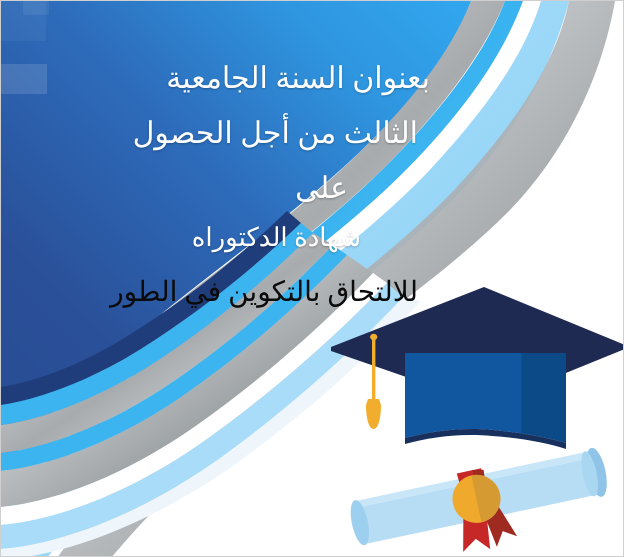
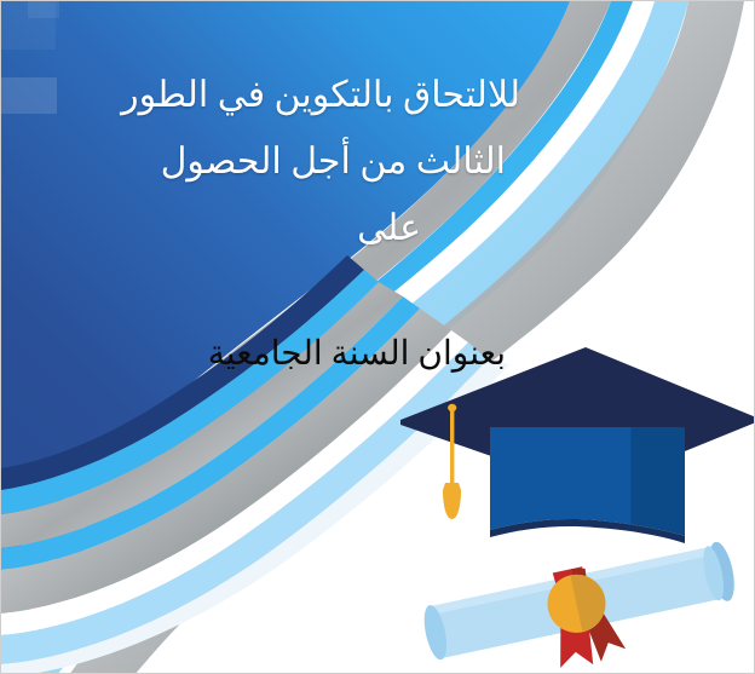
- بعنوان السنة الجامعية
+ للالتحاق بالتكوين في الطور
  الثالث من أجل الحصول
  على
- شهادة الدكتوراه
- للالتحاق بالتكوين في الطور
+ بعنوان السنة الجامعية
